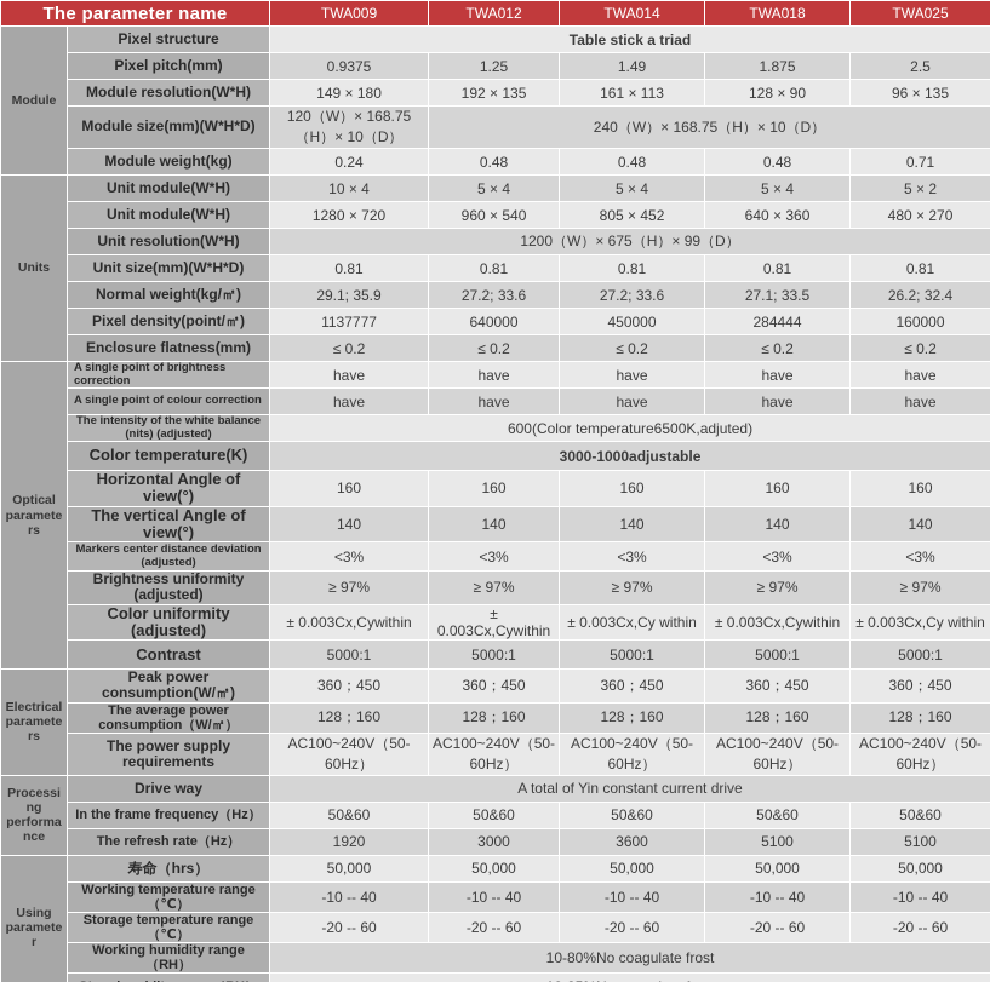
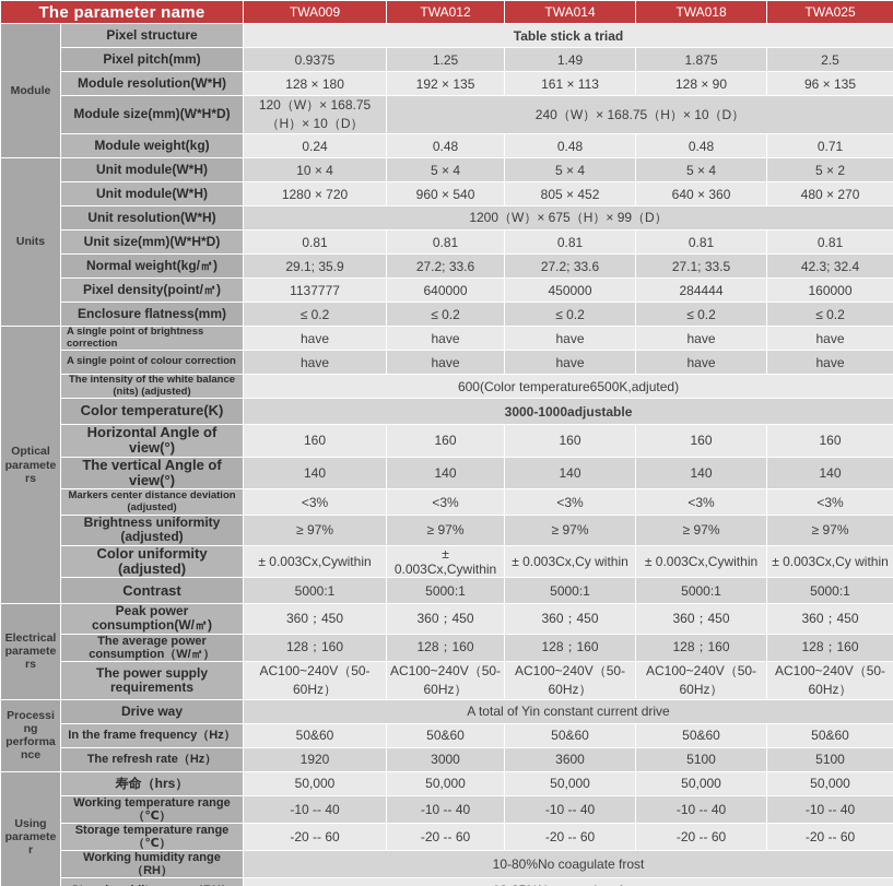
  The parameter name	TWA009	TWA012	TWA014	TWA018	TWA025
  Module	Pixel structure	Table stick a triad
  Pixel pitch(mm)	0.9375	1.25	1.49	1.875	2.5
- Module resolution(W*H)	149 × 180	192 × 135	161 × 113	128 × 90	96 × 135
+ Module resolution(W*H)	128 × 180	192 × 135	161 × 113	128 × 90	96 × 135
  Module size(mm)(W*H*D)	120（W）× 168.75（H）× 10（D）	240（W）× 168.75（H）× 10（D）
  Module weight(kg)	0.24	0.48	0.48	0.48	0.71
  Units	Unit module(W*H)	10 × 4	5 × 4	5 × 4	5 × 4	5 × 2
  Unit module(W*H)	1280 × 720	960 × 540	805 × 452	640 × 360	480 × 270
  Unit resolution(W*H)	1200（W）× 675（H）× 99（D）
  Unit size(mm)(W*H*D)	0.81	0.81	0.81	0.81	0.81
- Normal weight(kg/㎡)	29.1; 35.9	27.2; 33.6	27.2; 33.6	27.1; 33.5	26.2; 32.4
+ Normal weight(kg/㎡)	29.1; 35.9	27.2; 33.6	27.2; 33.6	27.1; 33.5	42.3; 32.4
  Pixel density(point/㎡)	1137777	640000	450000	284444	160000
  Enclosure flatness(mm)	≤ 0.2	≤ 0.2	≤ 0.2	≤ 0.2	≤ 0.2
  Optical parameters	A single point of brightness correction	have	have	have	have	have
  A single point of colour correction	have	have	have	have	have
  The intensity of the white balance (nits) (adjusted)	600(Color temperature6500K,adjuted)
  Color temperature(K)	3000-1000adjustable
  Horizontal Angle of view(°)	160	160	160	160	160
  The vertical Angle of view(°)	140	140	140	140	140
  Markers center distance deviation (adjusted)	<3%	<3%	<3%	<3%	<3%
  Brightness uniformity (adjusted)	≥ 97%	≥ 97%	≥ 97%	≥ 97%	≥ 97%
  Color uniformity (adjusted)	± 0.003Cx,Cywithin	± 0.003Cx,Cywithin	± 0.003Cx,Cy within	± 0.003Cx,Cywithin	± 0.003Cx,Cy within
  Contrast	5000:1	5000:1	5000:1	5000:1	5000:1
  Electrical parameters	Peak power consumption(W/㎡)	360；450	360；450	360；450	360；450	360；450
  The average power consumption（W/㎡）	128；160	128；160	128；160	128；160	128；160
  The power supply requirements	AC100~240V（50-60Hz）	AC100~240V（50-60Hz）	AC100~240V（50-60Hz）	AC100~240V（50-60Hz）	AC100~240V（50-60Hz）
  Processing performance	Drive way	A total of Yin constant current drive
  In the frame frequency（Hz）	50&60	50&60	50&60	50&60	50&60
  The refresh rate（Hz）	1920	3000	3600	5100	5100
  Using parameter	寿命（hrs）	50,000	50,000	50,000	50,000	50,000
  Working temperature range（℃）	-10 -- 40	-10 -- 40	-10 -- 40	-10 -- 40	-10 -- 40
  Storage temperature range（℃）	-20 -- 60	-20 -- 60	-20 -- 60	-20 -- 60	-20 -- 60
  Working humidity range（RH）	10-80%No coagulate frost
